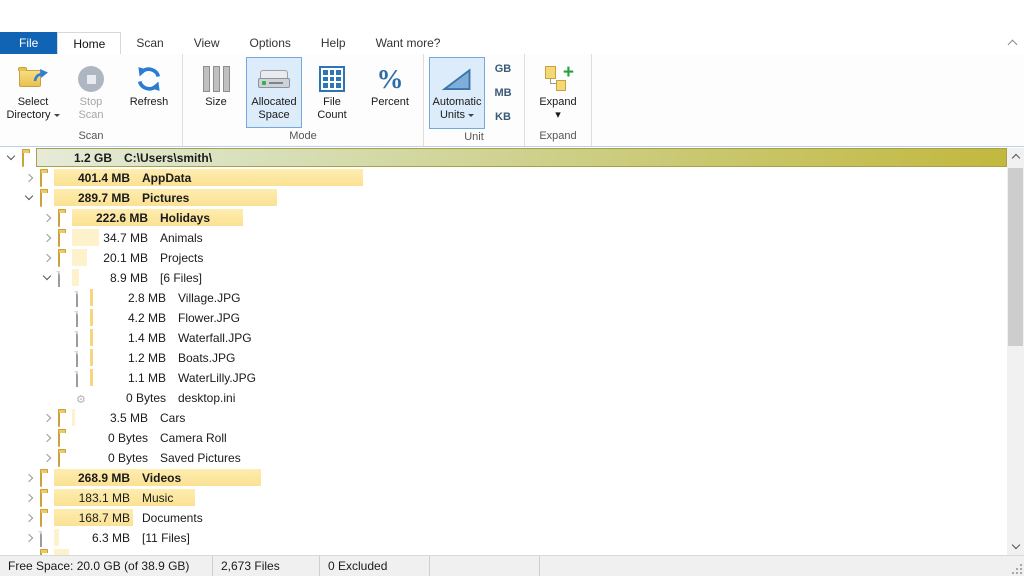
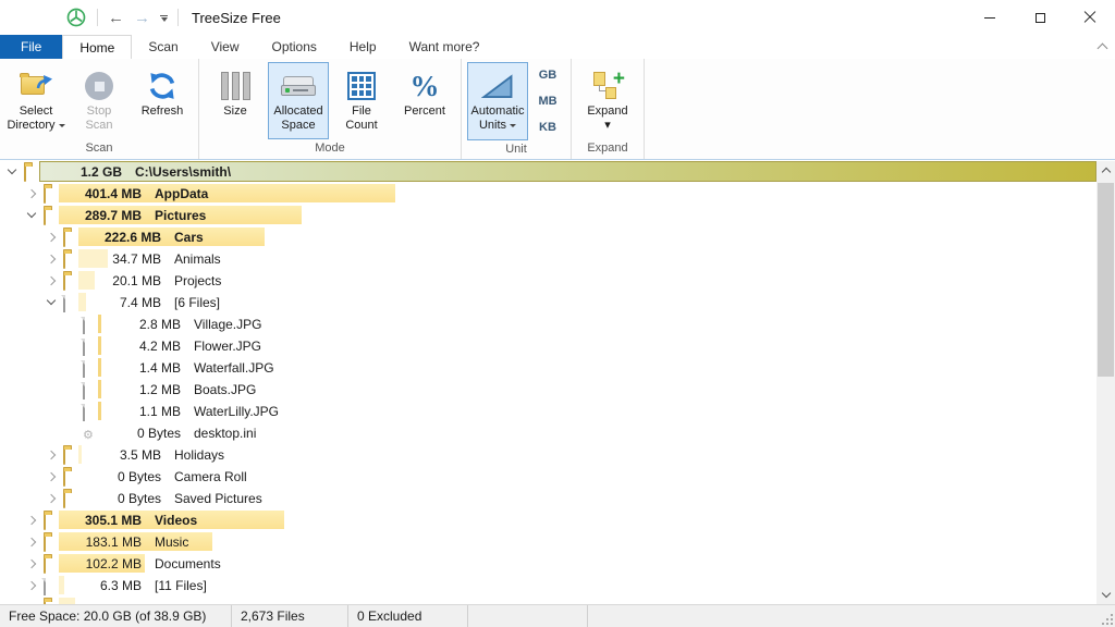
+ ←
+ →
+ TreeSize Free
  File
  Home
  Scan
  View
  Options
  Help
  Want more?
  Select
  Directory
  Stop
  Scan
  Refresh
  Scan
  Size
  Allocated
  Space
  File
  Count
  %
  Percent
  Mode
  Automatic
  Units
  GB
  MB
  KB
  Unit
  +
  Expand
  ▾
  Expand
  1.2 GB
  C:\Users\smith\
  401.4 MB
  AppData
  289.7 MB
  Pictures
  222.6 MB
- Holidays
+ Cars
  34.7 MB
  Animals
  20.1 MB
  Projects
- 8.9 MB
+ 7.4 MB
  [6 Files]
  2.8 MB
  Village.JPG
  4.2 MB
  Flower.JPG
  1.4 MB
  Waterfall.JPG
  1.2 MB
  Boats.JPG
  1.1 MB
  WaterLilly.JPG
  ⚙
  0 Bytes
  desktop.ini
  3.5 MB
- Cars
+ Holidays
  0 Bytes
  Camera Roll
  0 Bytes
  Saved Pictures
- 268.9 MB
+ 305.1 MB
  Videos
  183.1 MB
  Music
- 168.7 MB
+ 102.2 MB
  Documents
  6.3 MB
  [11 Files]
  Free Space: 20.0 GB (of 38.9 GB)
  2,673 Files
  0 Excluded
